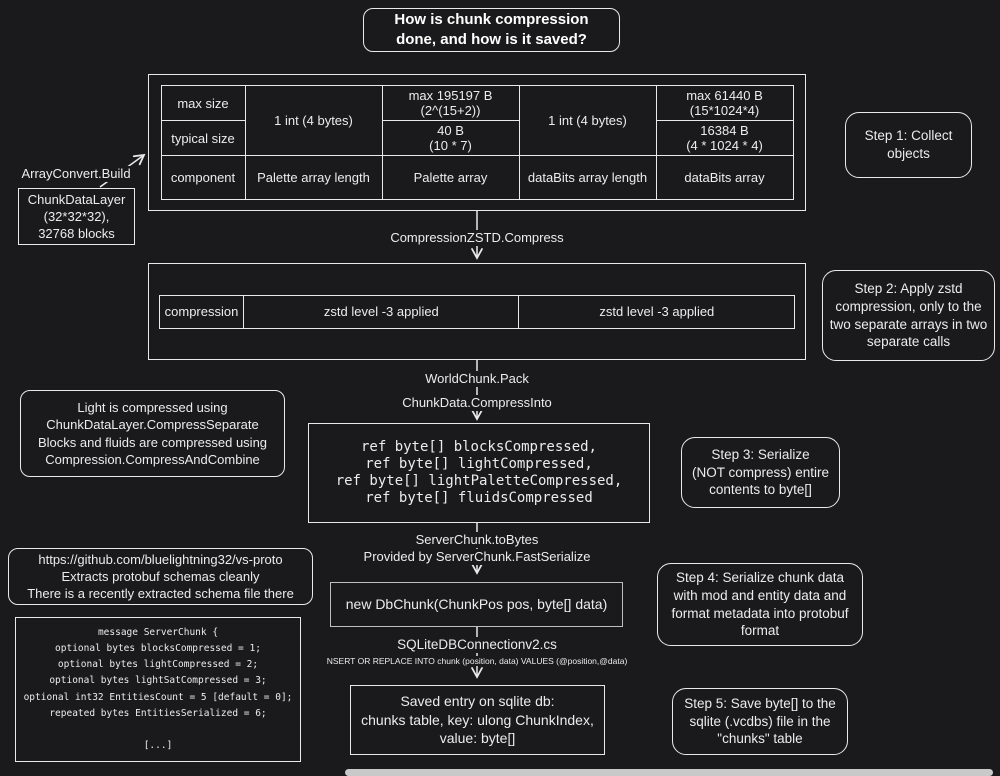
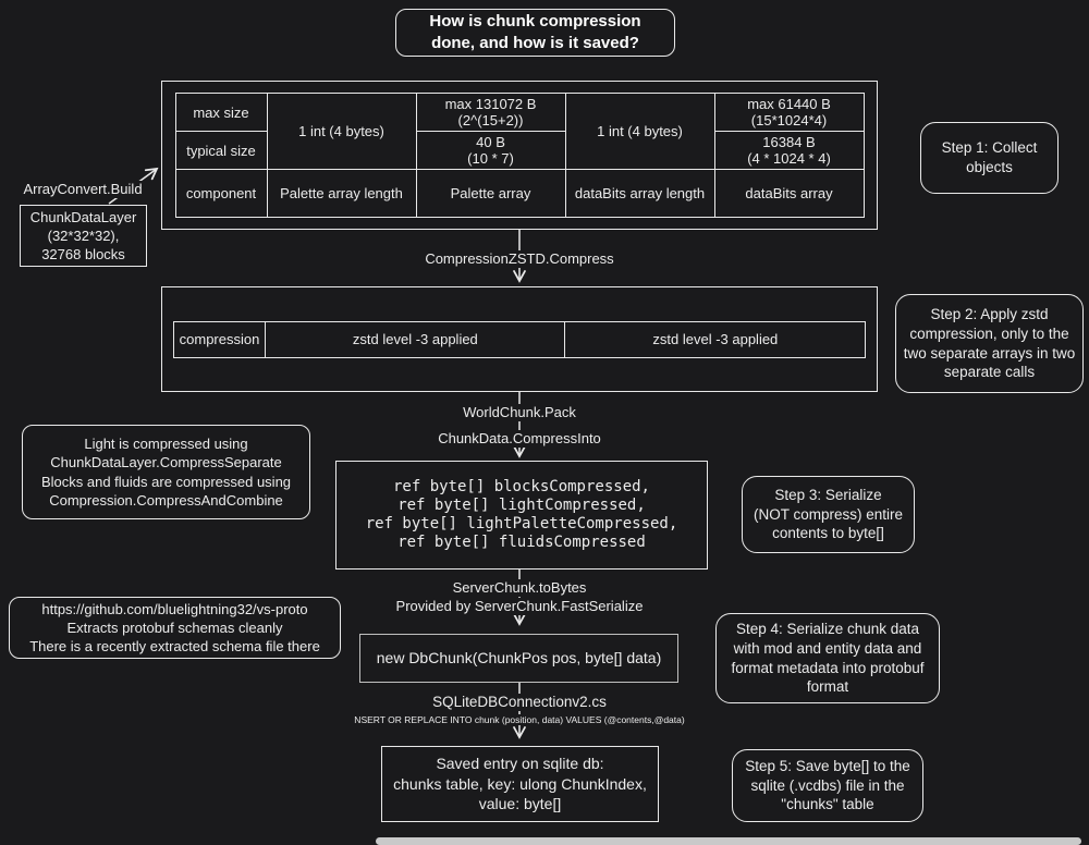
  How is chunk compression
  done, and how is it saved?
- max size	1 int (4 bytes)	max 195197 B (2^(15+2))	1 int (4 bytes)	max 61440 B (15*1024*4)
+ max size	1 int (4 bytes)	max 131072 B (2^(15+2))	1 int (4 bytes)	max 61440 B (15*1024*4)
  typical size	40 B (10 * 7)	16384 B (4 * 1024 * 4)
  component	Palette array length	Palette array	dataBits array length	dataBits array
  ArrayConvert.Build
  ChunkDataLayer
  (32*32*32),
  32768 blocks
  Step 1: Collect
  objects
  CompressionZSTD.Compress
  compression	zstd level -3 applied	zstd level -3 applied
  Step 2: Apply zstd
  compression, only to the
  two separate arrays in two
  separate calls
  WorldChunk.Pack
  ChunkData.CompressInto
  Light is compressed using
  ChunkDataLayer.CompressSeparate
  Blocks and fluids are compressed using
  Compression.CompressAndCombine
  ref byte[] blocksCompressed,
  ref byte[] lightCompressed,
  ref byte[] lightPaletteCompressed,
  ref byte[] fluidsCompressed
  Step 3: Serialize
  (NOT compress) entire
  contents to byte[]
  ServerChunk.toBytes
  Provided by ServerChunk.FastSerialize
  https://github.com/bluelightning32/vs-proto
  Extracts protobuf schemas cleanly
  There is a recently extracted schema file there
  new DbChunk(ChunkPos pos, byte[] data)
  Step 4: Serialize chunk data
  with mod and entity data and
  format metadata into protobuf
  format
  SQLiteDBConnectionv2.cs
- NSERT OR REPLACE INTO chunk (position, data) VALUES (@position,@data)
+ NSERT OR REPLACE INTO chunk (position, data) VALUES (@contents,@data)
- message ServerChunk {
- optional bytes blocksCompressed = 1;
- optional bytes lightCompressed = 2;
- optional bytes lightSatCompressed = 3;
- optional int32 EntitiesCount = 5 [default = 0];
- repeated bytes EntitiesSerialized = 6;
- [...]
  Saved entry on sqlite db:
  chunks table, key: ulong ChunkIndex,
  value: byte[]
  Step 5: Save byte[] to the
  sqlite (.vcdbs) file in the
  "chunks" table
